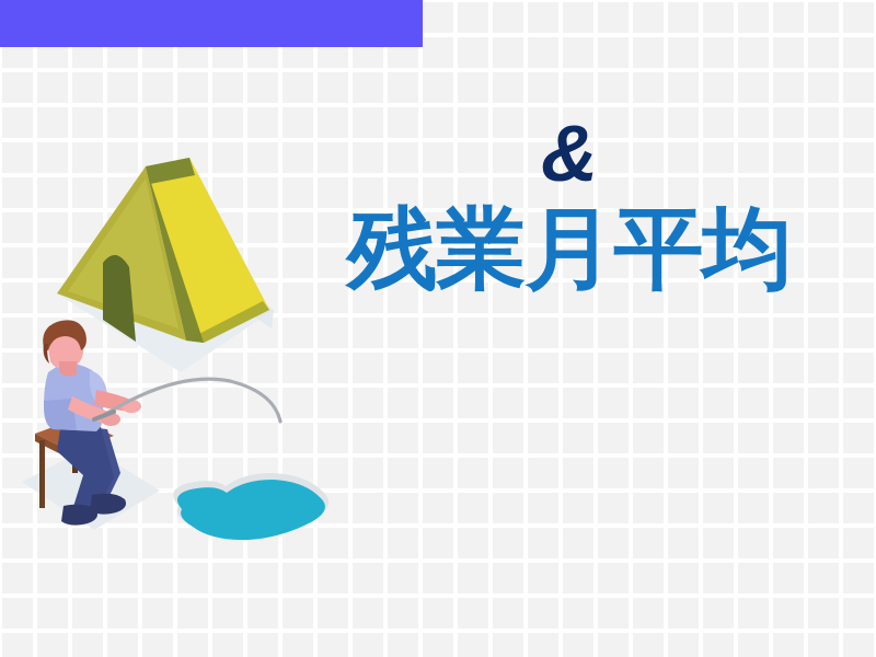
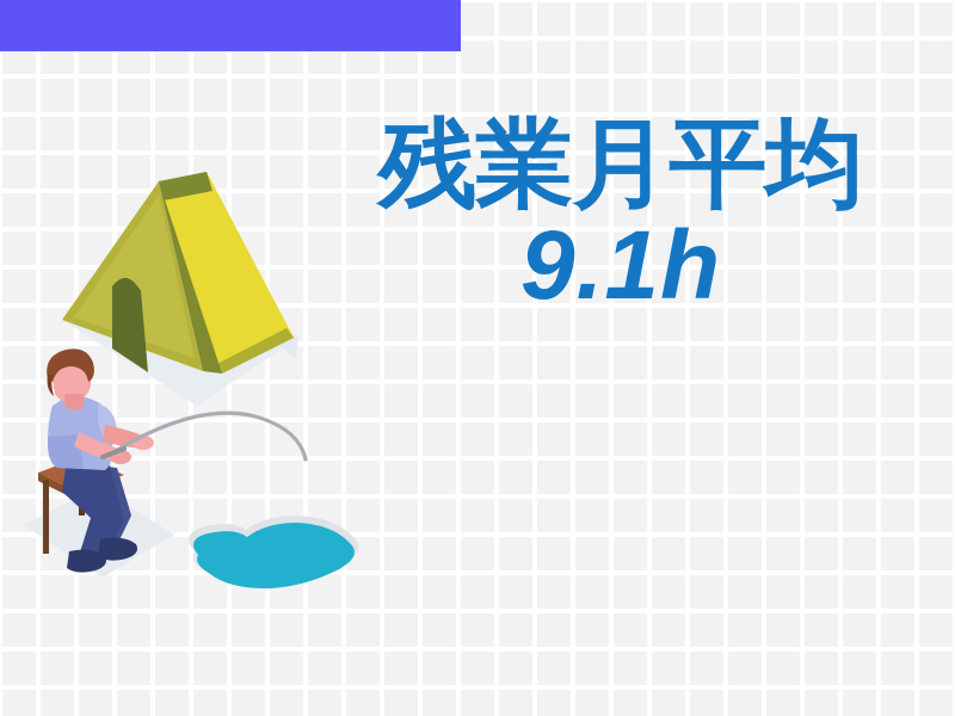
- &
  残業月平均
+ 9.1h
